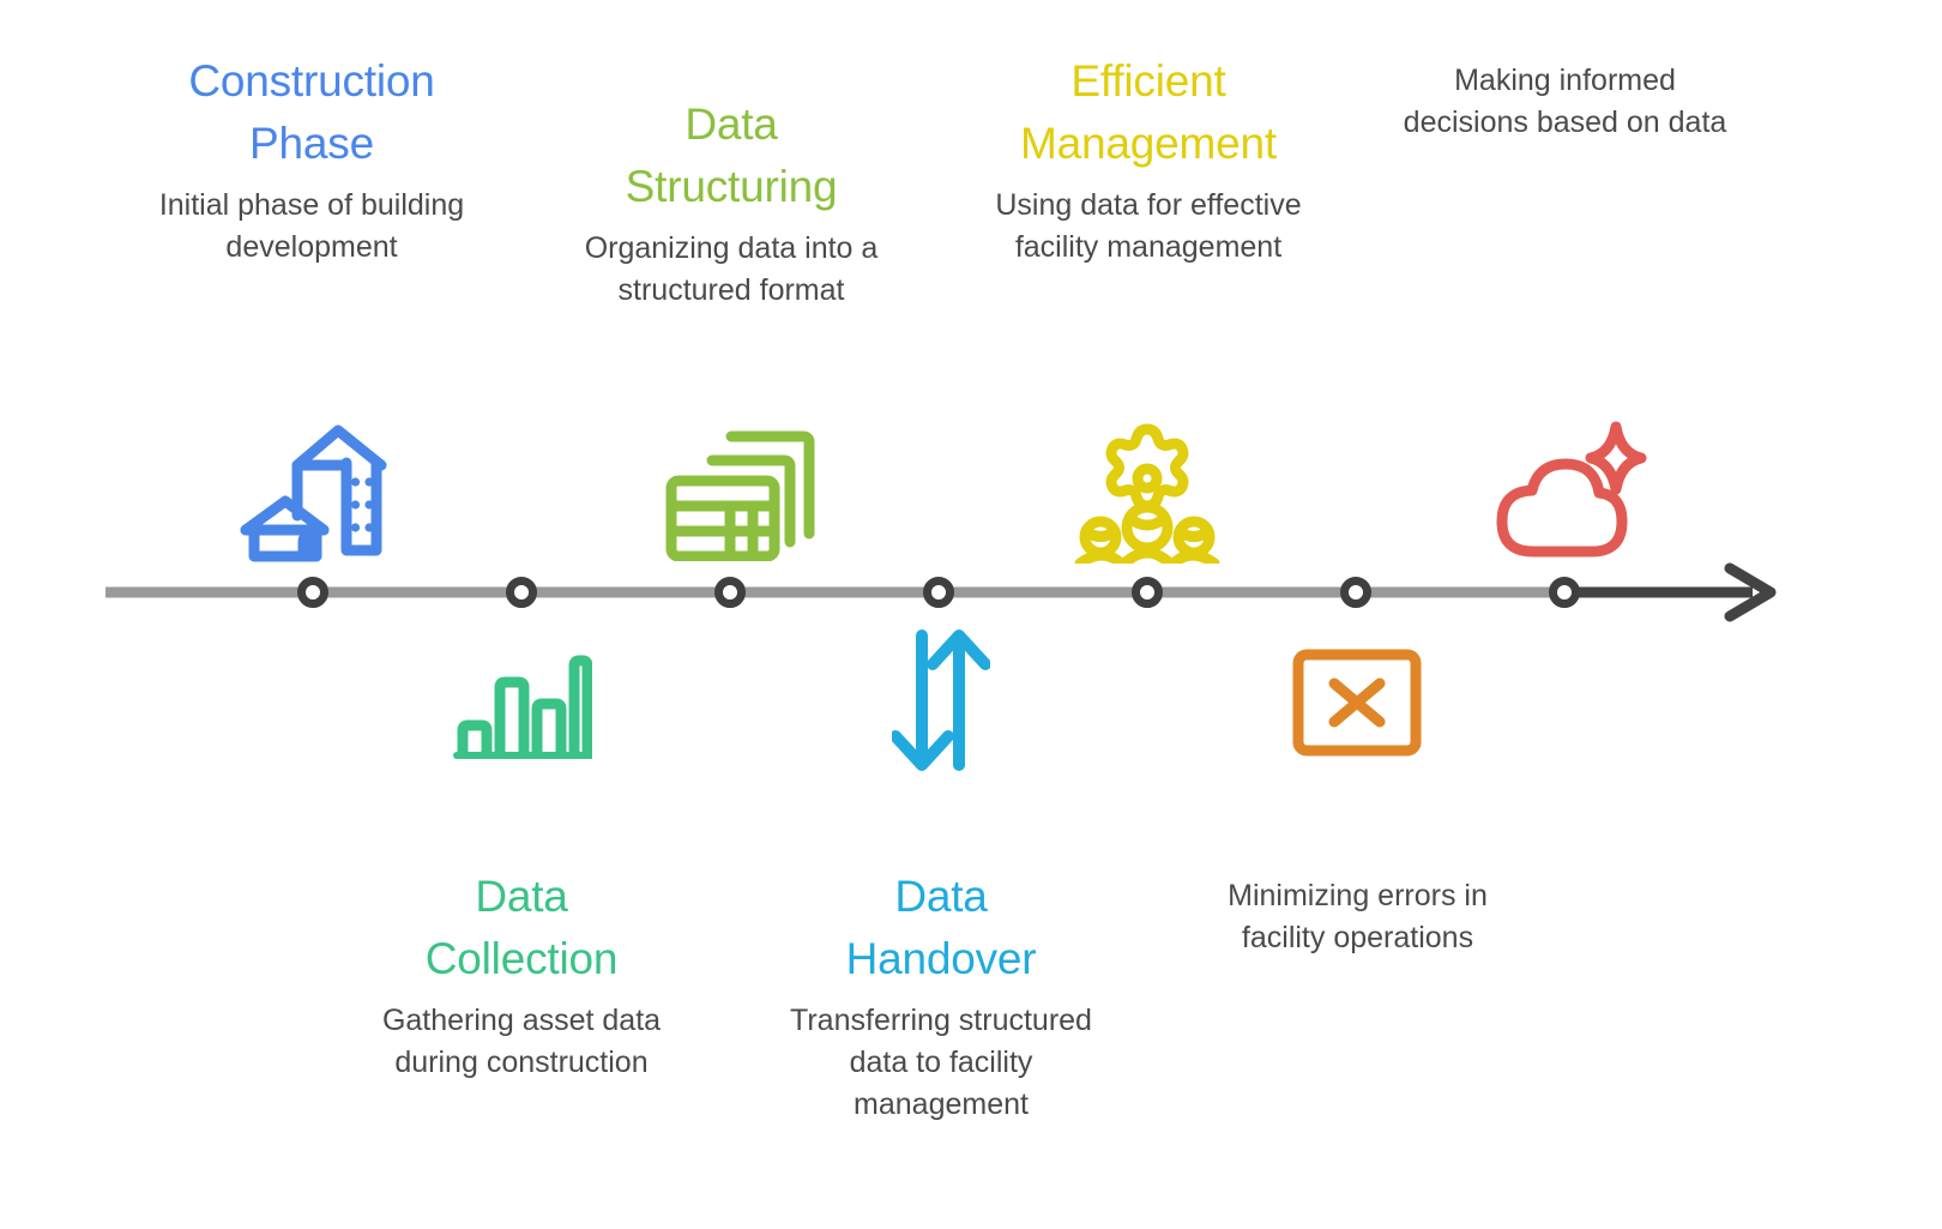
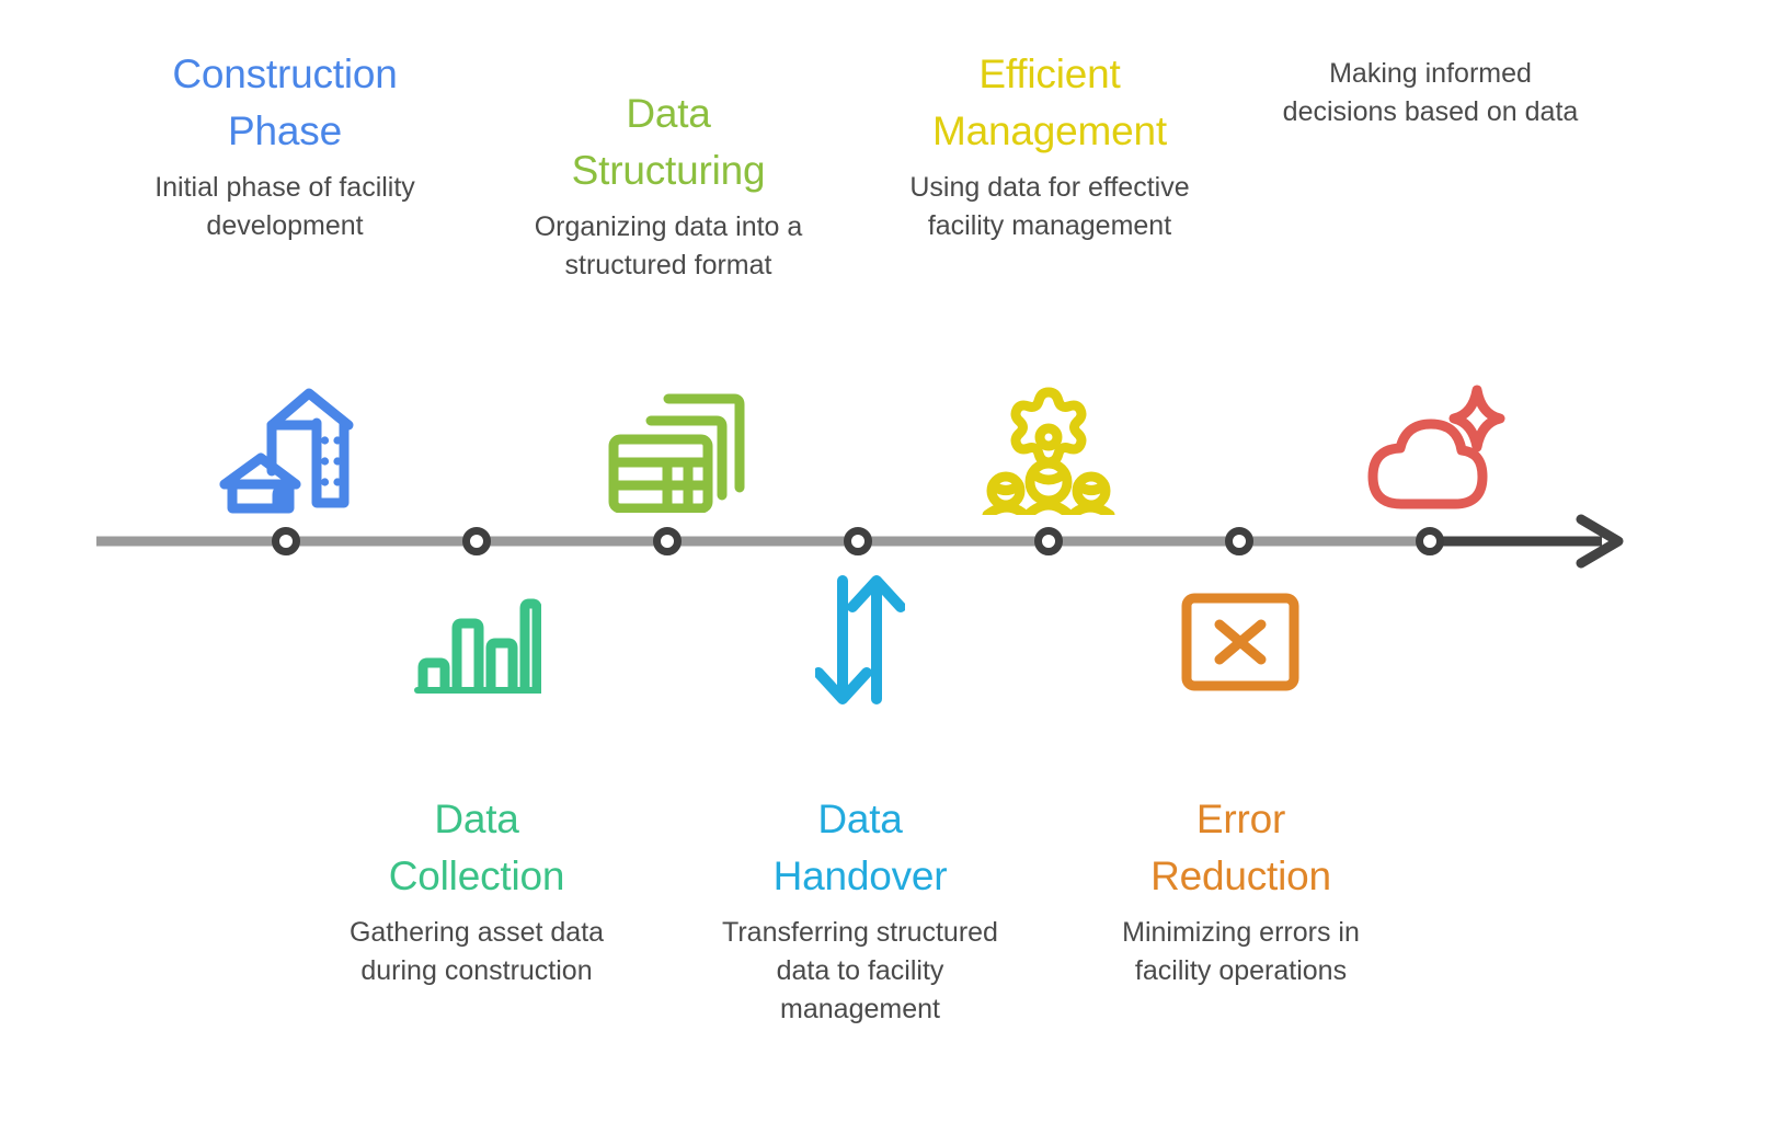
  Construction
  Phase
- Initial phase of building development
+ Initial phase of facility development
  Data
  Structuring
  Organizing data into a structured format
  Efficient
  Management
  Using data for effective facility management
  Making informed decisions based on data
  Data
  Collection
  Gathering asset data during construction
  Data
  Handover
  Transferring structured data to facility management
+ Error
+ Reduction
  Minimizing errors in facility operations
